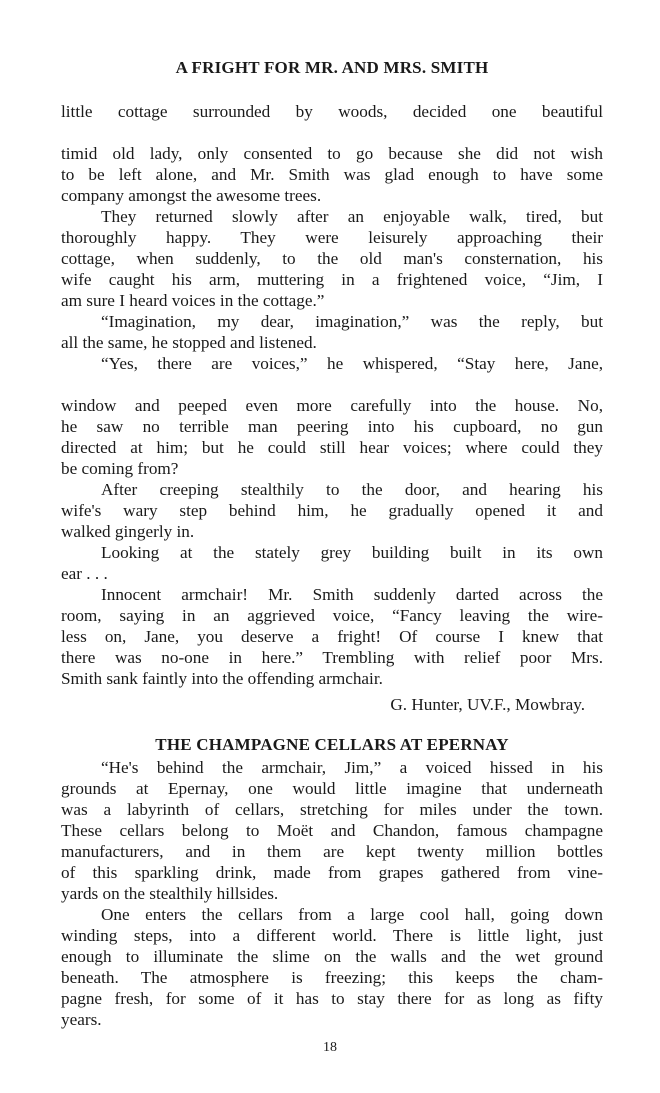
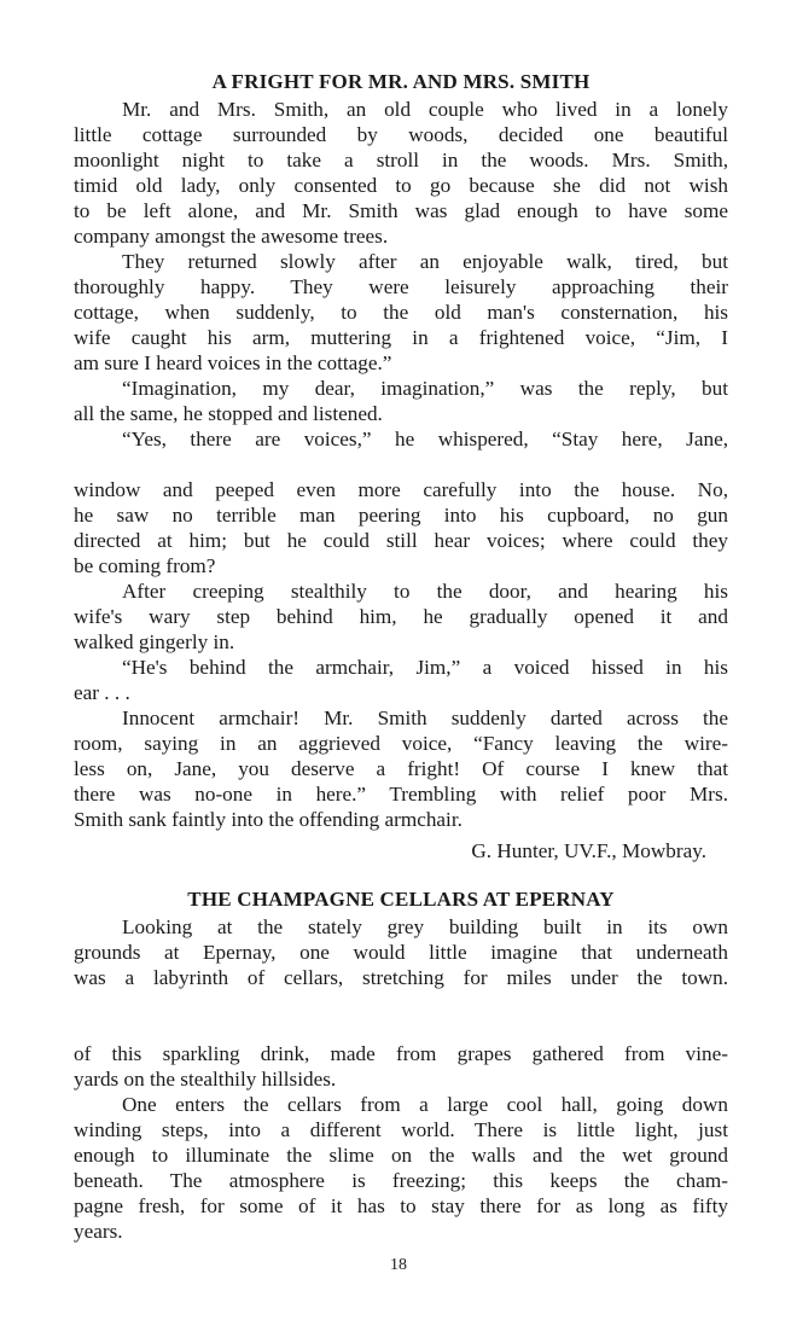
  A FRIGHT FOR MR. AND MRS. SMITH
+ Mr. and Mrs. Smith, an old couple who lived in a lonely
  little cottage surrounded by woods, decided one beautiful
+ moonlight night to take a stroll in the woods. Mrs. Smith,
  timid old lady, only consented to go because she did not wish
  to be left alone, and Mr. Smith was glad enough to have some
  company amongst the awesome trees.
  They returned slowly after an enjoyable walk, tired, but
  thoroughly happy. They were leisurely approaching their
  cottage, when suddenly, to the old man's consternation, his
  wife caught his arm, muttering in a frightened voice, “Jim, I
  am sure I heard voices in the cottage.”
  “Imagination, my dear, imagination,” was the reply, but
  all the same, he stopped and listened.
  “Yes, there are voices,” he whispered, “Stay here, Jane,
  window and peeped even more carefully into the house. No,
  he saw no terrible man peering into his cupboard, no gun
  directed at him; but he could still hear voices; where could they
  be coming from?
  After creeping stealthily to the door, and hearing his
  wife's wary step behind him, he gradually opened it and
  walked gingerly in.
- Looking at the stately grey building built in its own
+ “He's behind the armchair, Jim,” a voiced hissed in his
  ear . . .
  Innocent armchair! Mr. Smith suddenly darted across the
  room, saying in an aggrieved voice, “Fancy leaving the wire-
  less on, Jane, you deserve a fright! Of course I knew that
  there was no-one in here.” Trembling with relief poor Mrs.
  Smith sank faintly into the offending armchair.
  G. Hunter, UV.F., Mowbray.
  THE CHAMPAGNE CELLARS AT EPERNAY
- “He's behind the armchair, Jim,” a voiced hissed in his
+ Looking at the stately grey building built in its own
  grounds at Epernay, one would little imagine that underneath
  was a labyrinth of cellars, stretching for miles under the town.
- These cellars belong to Moët and Chandon, famous champagne
- manufacturers, and in them are kept twenty million bottles
  of this sparkling drink, made from grapes gathered from vine-
  yards on the stealthily hillsides.
  One enters the cellars from a large cool hall, going down
  winding steps, into a different world. There is little light, just
  enough to illuminate the slime on the walls and the wet ground
  beneath. The atmosphere is freezing; this keeps the cham-
  pagne fresh, for some of it has to stay there for as long as fifty
  years.
  18
